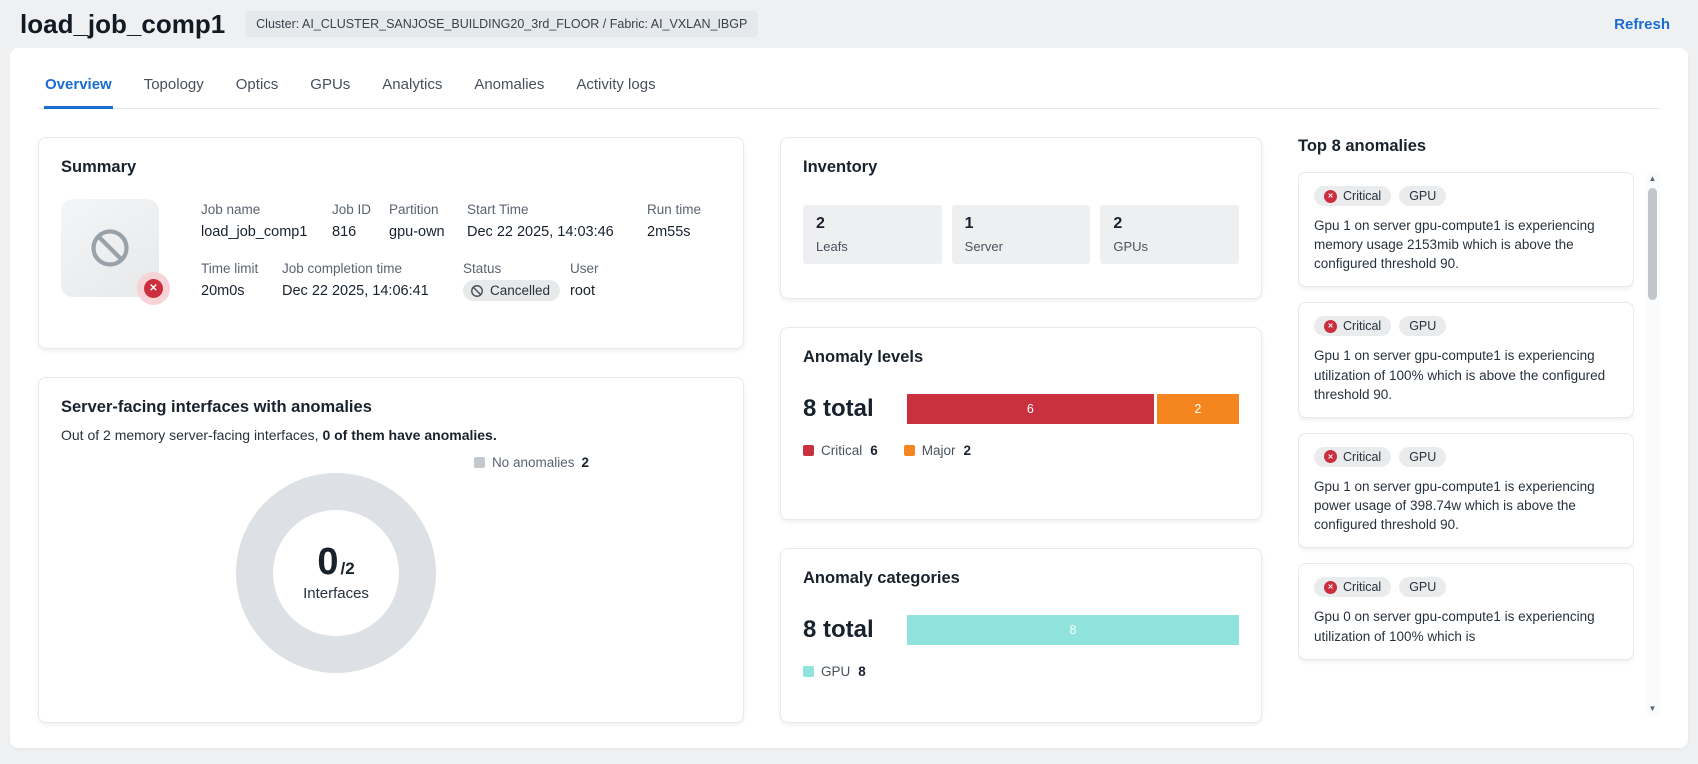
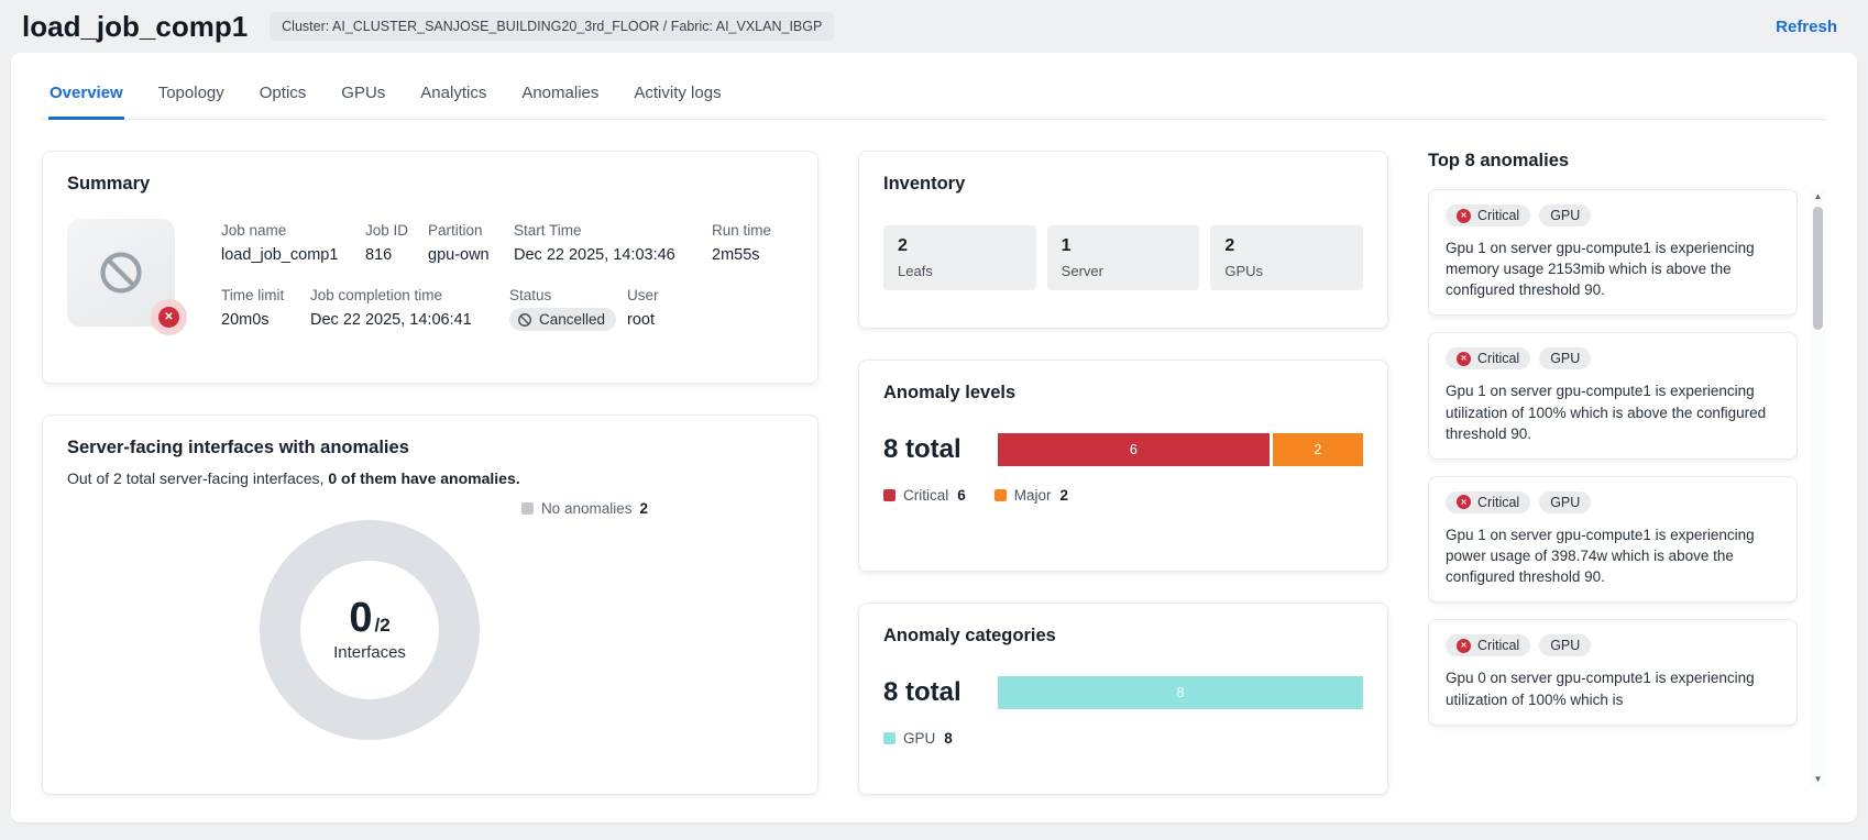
  load_job_comp1
  Cluster: AI_CLUSTER_SANJOSE_BUILDING20_3rd_FLOOR / Fabric: AI_VXLAN_IBGP
  Refresh
  Overview
  Topology
  Optics
  GPUs
  Analytics
  Anomalies
  Activity logs
  Summary
  ✕
  Job name
  load_job_comp1
  Job ID
  816
  Partition
  gpu-own
  Start Time
  Dec 22 2025, 14:03:46
  Run time
  2m55s
  Time limit
  20m0s
  Job completion time
  Dec 22 2025, 14:06:41
  Status
  Cancelled
  User
  root
  Server-facing interfaces with anomalies
- Out of 2 memory server-facing interfaces, 0 of them have anomalies.
+ Out of 2 total server-facing interfaces, 0 of them have anomalies.
  No anomalies
  2
  0/2
  Interfaces
  Inventory
  2
  Leafs
  1
  Server
  2
  GPUs
  Anomaly levels
  8 total
  6
  2
  Critical
  6
  Major
  2
  Anomaly categories
  8 total
  8
  GPU
  8
  Top 8 anomalies
  Critical
  GPU
  Gpu 1 on server gpu-compute1 is experiencing memory usage 2153mib which is above the configured threshold 90.
  Critical
  GPU
  Gpu 1 on server gpu-compute1 is experiencing utilization of 100% which is above the configured threshold 90.
  Critical
  GPU
  Gpu 1 on server gpu-compute1 is experiencing power usage of 398.74w which is above the configured threshold 90.
  Critical
  GPU
  Gpu 0 on server gpu-compute1 is experiencing utilization of 100% which is
  ▲
  ▼
